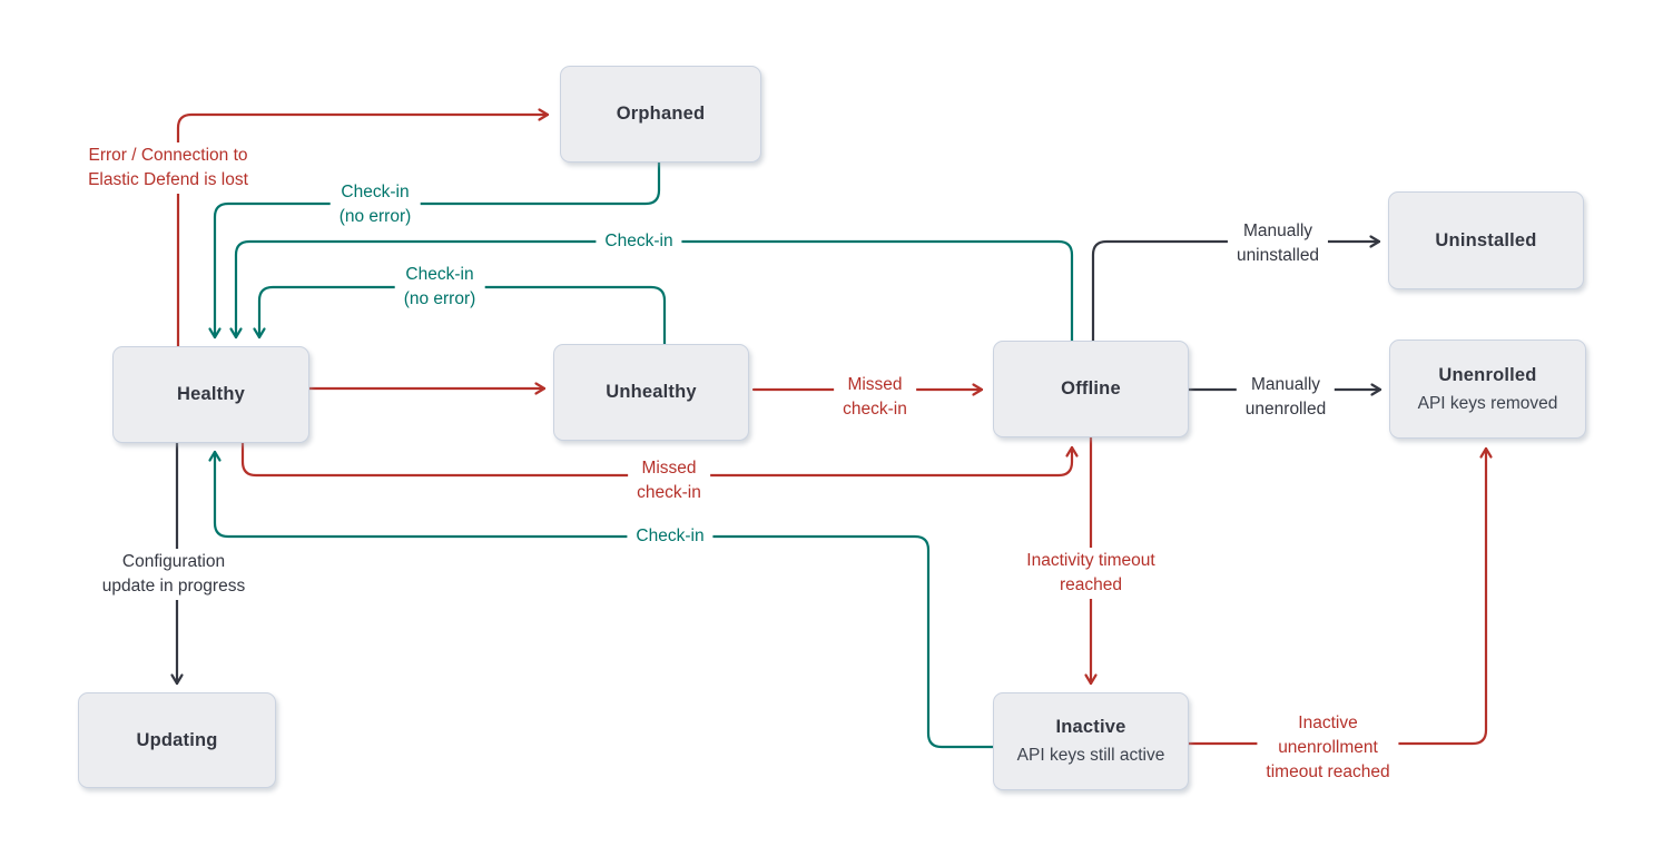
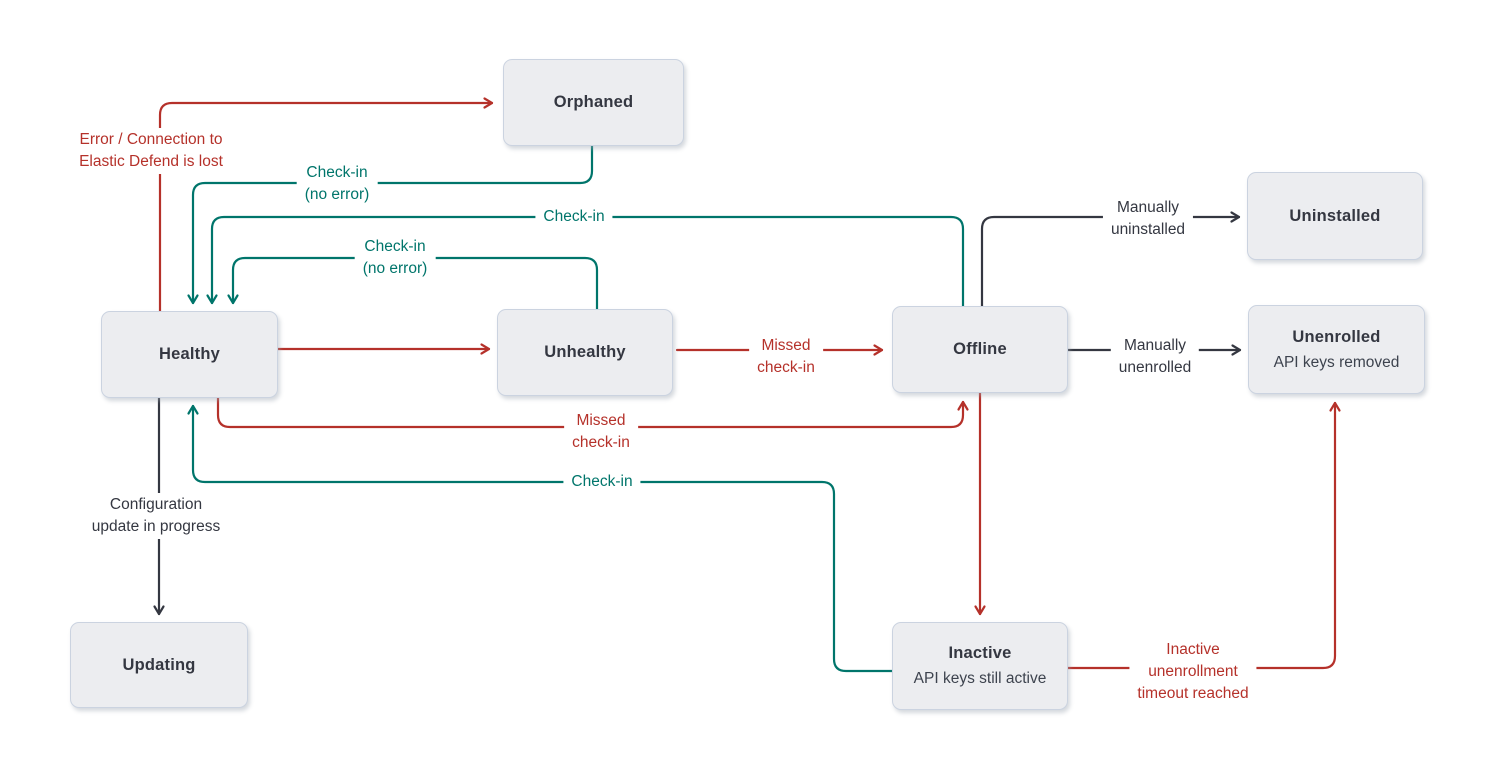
  Error / Connection to
  Elastic Defend is lost
  Check-in
  (no error)
  Check-in
  Check-in
  (no error)
  Missed
  check-in
  Missed
  check-in
  Check-in
  Configuration
  update in progress
  Manually
  uninstalled
  Manually
  unenrolled
- Inactivity timeout
- reached
  Inactive
  unenrollment
  timeout reached
  Orphaned
  Healthy
  Unhealthy
  Offline
  Uninstalled
  Unenrolled
  API keys removed
  Updating
  Inactive
  API keys still active
